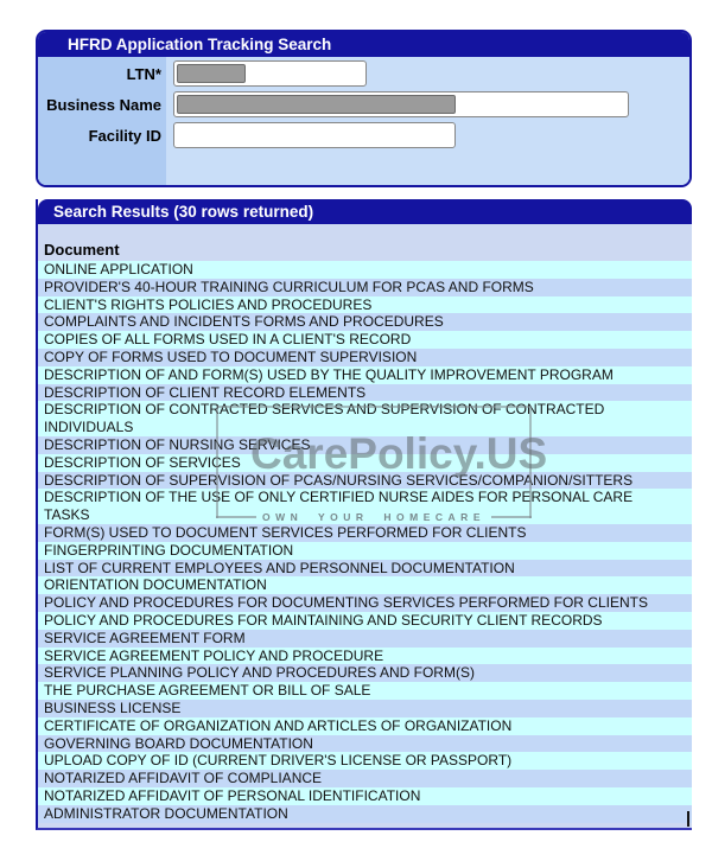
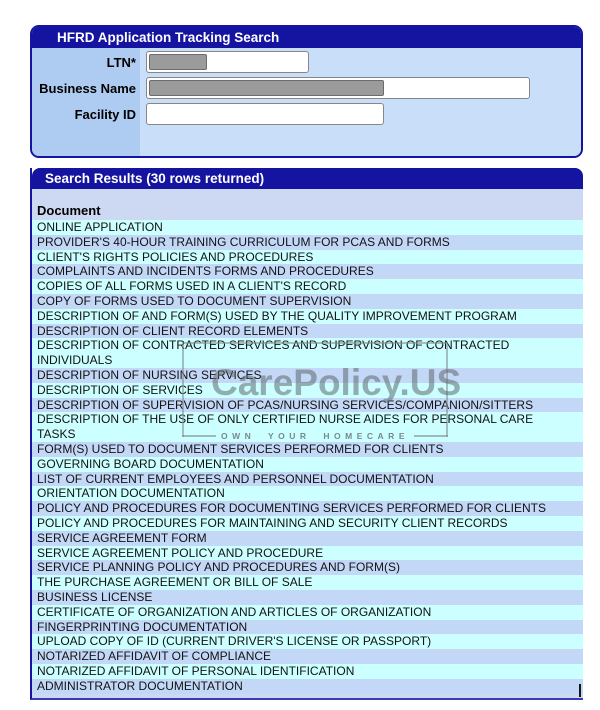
  HFRD Application Tracking Search
  LTN*
  Business Name
  Facility ID
  Search Results (30 rows returned)
  Document
  ONLINE APPLICATION
  PROVIDER'S 40-HOUR TRAINING CURRICULUM FOR PCAS AND FORMS
  CLIENT'S RIGHTS POLICIES AND PROCEDURES
  COMPLAINTS AND INCIDENTS FORMS AND PROCEDURES
  COPIES OF ALL FORMS USED IN A CLIENT'S RECORD
  COPY OF FORMS USED TO DOCUMENT SUPERVISION
  DESCRIPTION OF AND FORM(S) USED BY THE QUALITY IMPROVEMENT PROGRAM
  DESCRIPTION OF CLIENT RECORD ELEMENTS
  DESCRIPTION OF CONTRACTED SERVICES AND SUPERVISION OF CONTRACTED INDIVIDUALS
  DESCRIPTION OF NURSING SERVICES
  DESCRIPTION OF SERVICES
  DESCRIPTION OF SUPERVISION OF PCAS/NURSING SERVICES/COMPANION/SITTERS
  DESCRIPTION OF THE USE OF ONLY CERTIFIED NURSE AIDES FOR PERSONAL CARE TASKS
  FORM(S) USED TO DOCUMENT SERVICES PERFORMED FOR CLIENTS
- FINGERPRINTING DOCUMENTATION
+ GOVERNING BOARD DOCUMENTATION
  LIST OF CURRENT EMPLOYEES AND PERSONNEL DOCUMENTATION
  ORIENTATION DOCUMENTATION
  POLICY AND PROCEDURES FOR DOCUMENTING SERVICES PERFORMED FOR CLIENTS
  POLICY AND PROCEDURES FOR MAINTAINING AND SECURITY CLIENT RECORDS
  SERVICE AGREEMENT FORM
  SERVICE AGREEMENT POLICY AND PROCEDURE
  SERVICE PLANNING POLICY AND PROCEDURES AND FORM(S)
  THE PURCHASE AGREEMENT OR BILL OF SALE
  BUSINESS LICENSE
  CERTIFICATE OF ORGANIZATION AND ARTICLES OF ORGANIZATION
- GOVERNING BOARD DOCUMENTATION
+ FINGERPRINTING DOCUMENTATION
  UPLOAD COPY OF ID (CURRENT DRIVER'S LICENSE OR PASSPORT)
  NOTARIZED AFFIDAVIT OF COMPLIANCE
  NOTARIZED AFFIDAVIT OF PERSONAL IDENTIFICATION
  ADMINISTRATOR DOCUMENTATION
  CarePolicy.US
  OWN YOUR HOMECARE
